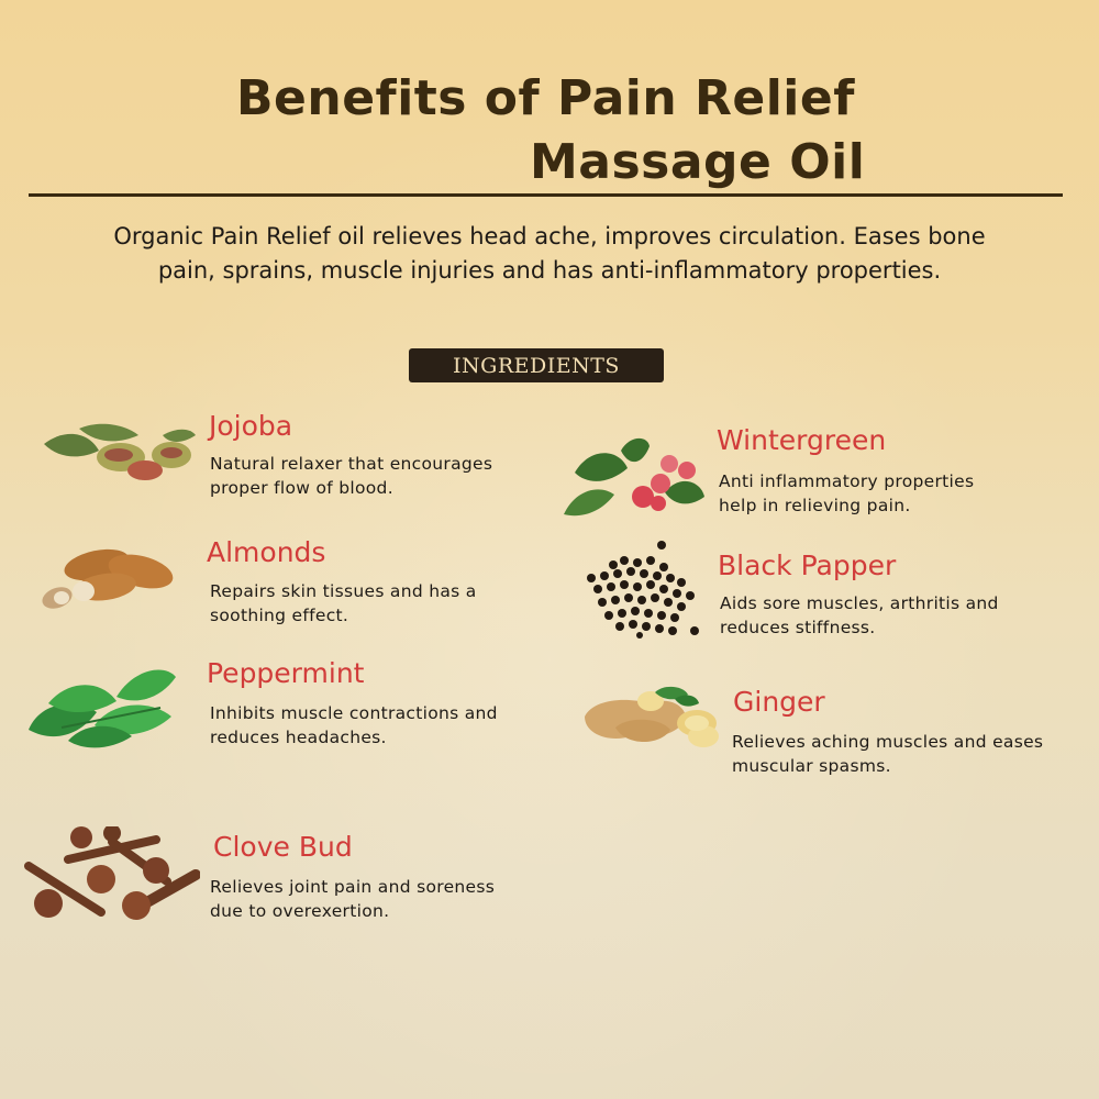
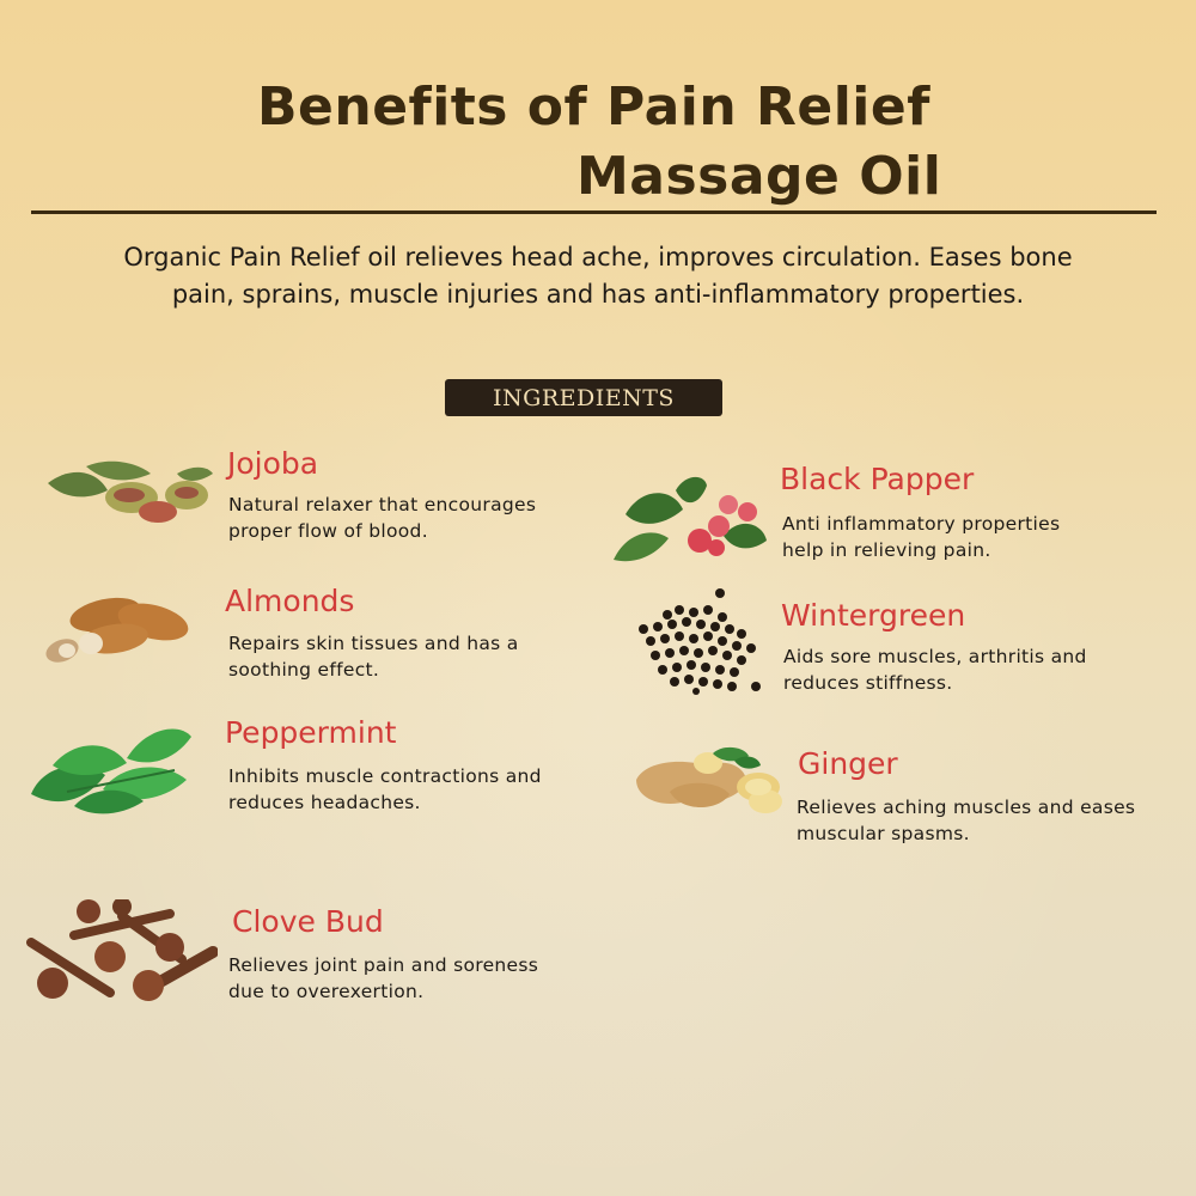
  Benefits of Pain Relief
  Massage Oil
  Organic Pain Relief oil relieves head ache, improves circulation. Eases bone pain, sprains, muscle injuries and has anti-inflammatory properties.
  INGREDIENTS
  Jojoba
  Natural relaxer that encourages
  proper flow of blood.
  Almonds
  Repairs skin tissues and has a
  soothing effect.
  Peppermint
  Inhibits muscle contractions and
  reduces headaches.
  Clove Bud
  Relieves joint pain and soreness
  due to overexertion.
- Wintergreen
+ Black Papper
  Anti inflammatory properties
  help in relieving pain.
- Black Papper
+ Wintergreen
  Aids sore muscles, arthritis and
  reduces stiffness.
  Ginger
  Relieves aching muscles and eases
  muscular spasms.
